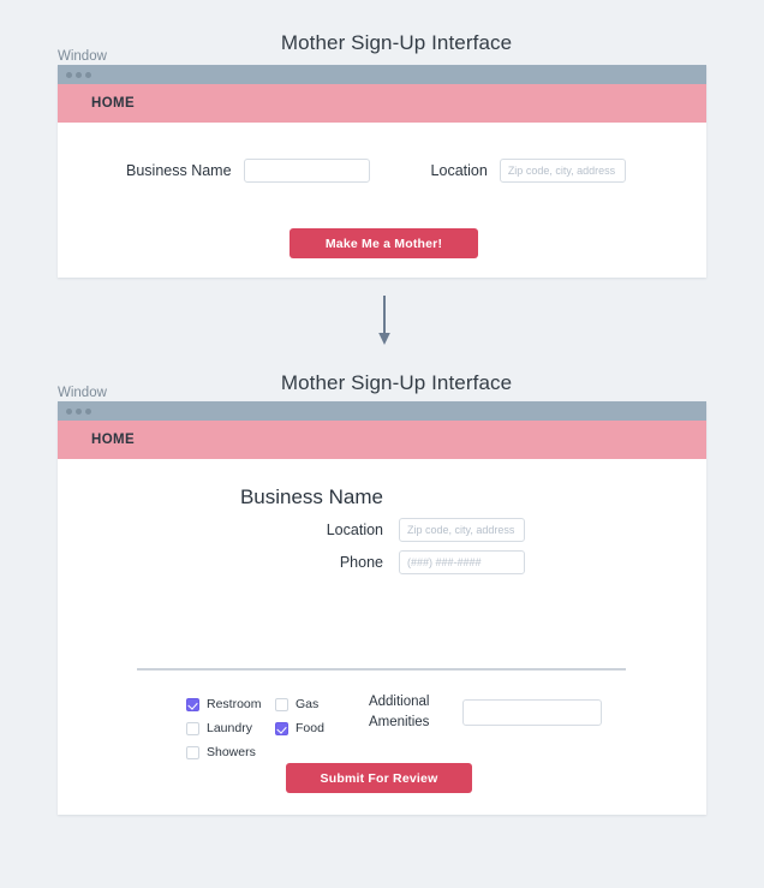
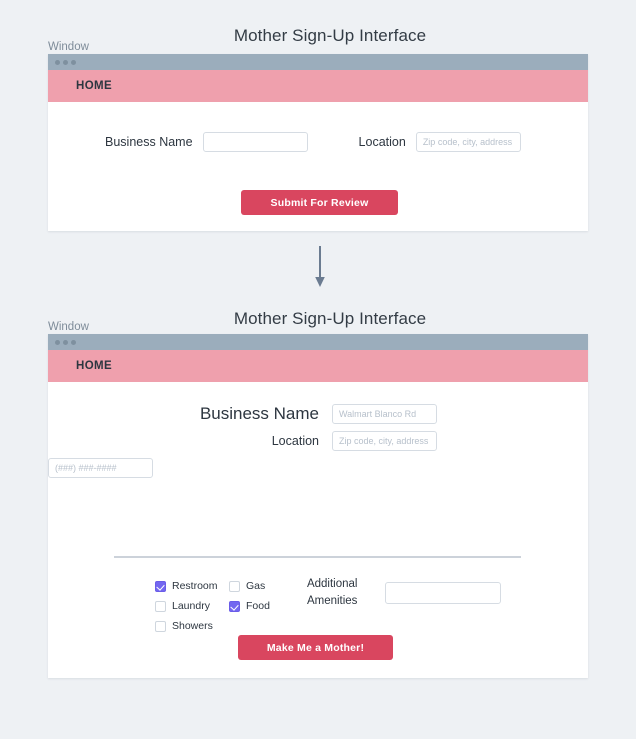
  Mother Sign-Up Interface
  Window
  HOME
  Business Name
  Location
  Zip code, city, address
- Make Me a Mother!
+ Submit For Review
  Mother Sign-Up Interface
  Window
  HOME
  Business Name
+ Walmart Blanco Rd
  Location
  Zip code, city, address
- Phone
  (###) ###-####
  Restroom
  Gas
  Laundry
  Food
  Showers
  Additional
  Amenities
- Submit For Review
+ Make Me a Mother!
